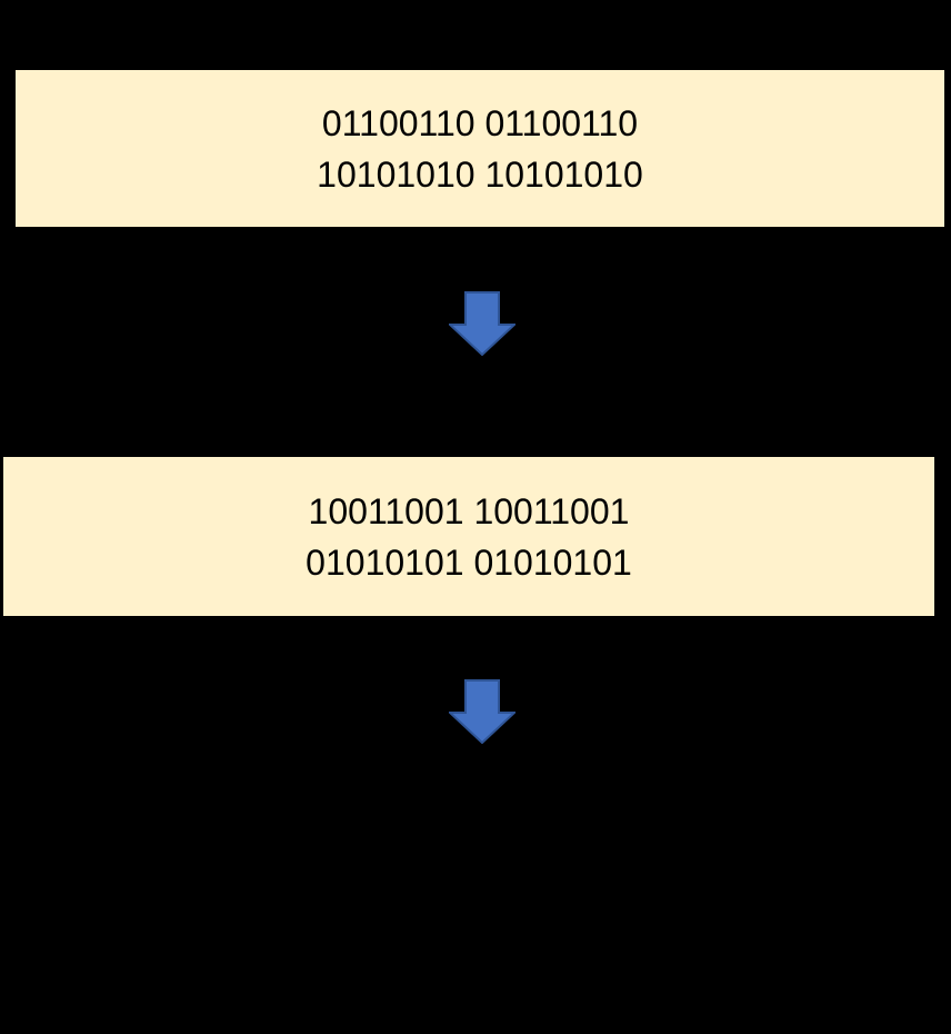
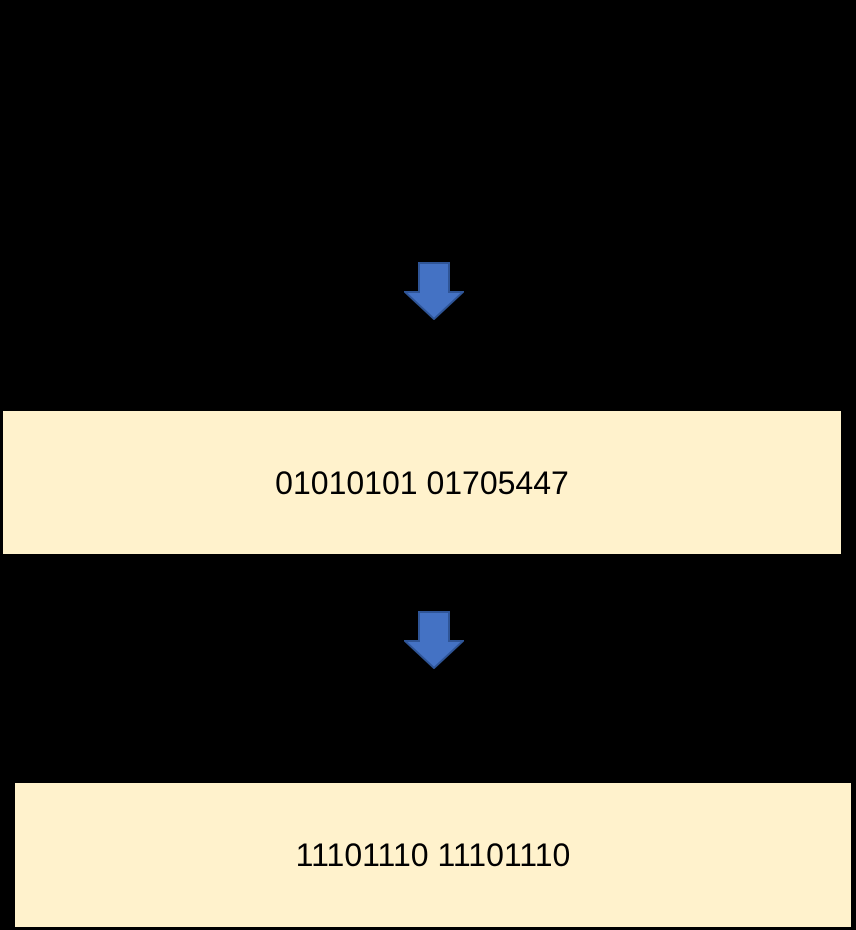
- 01100110 01100110
- 10101010 10101010
- 10011001 10011001
- 01010101 01010101
+ 01010101 01705447
+ 11101110 11101110
